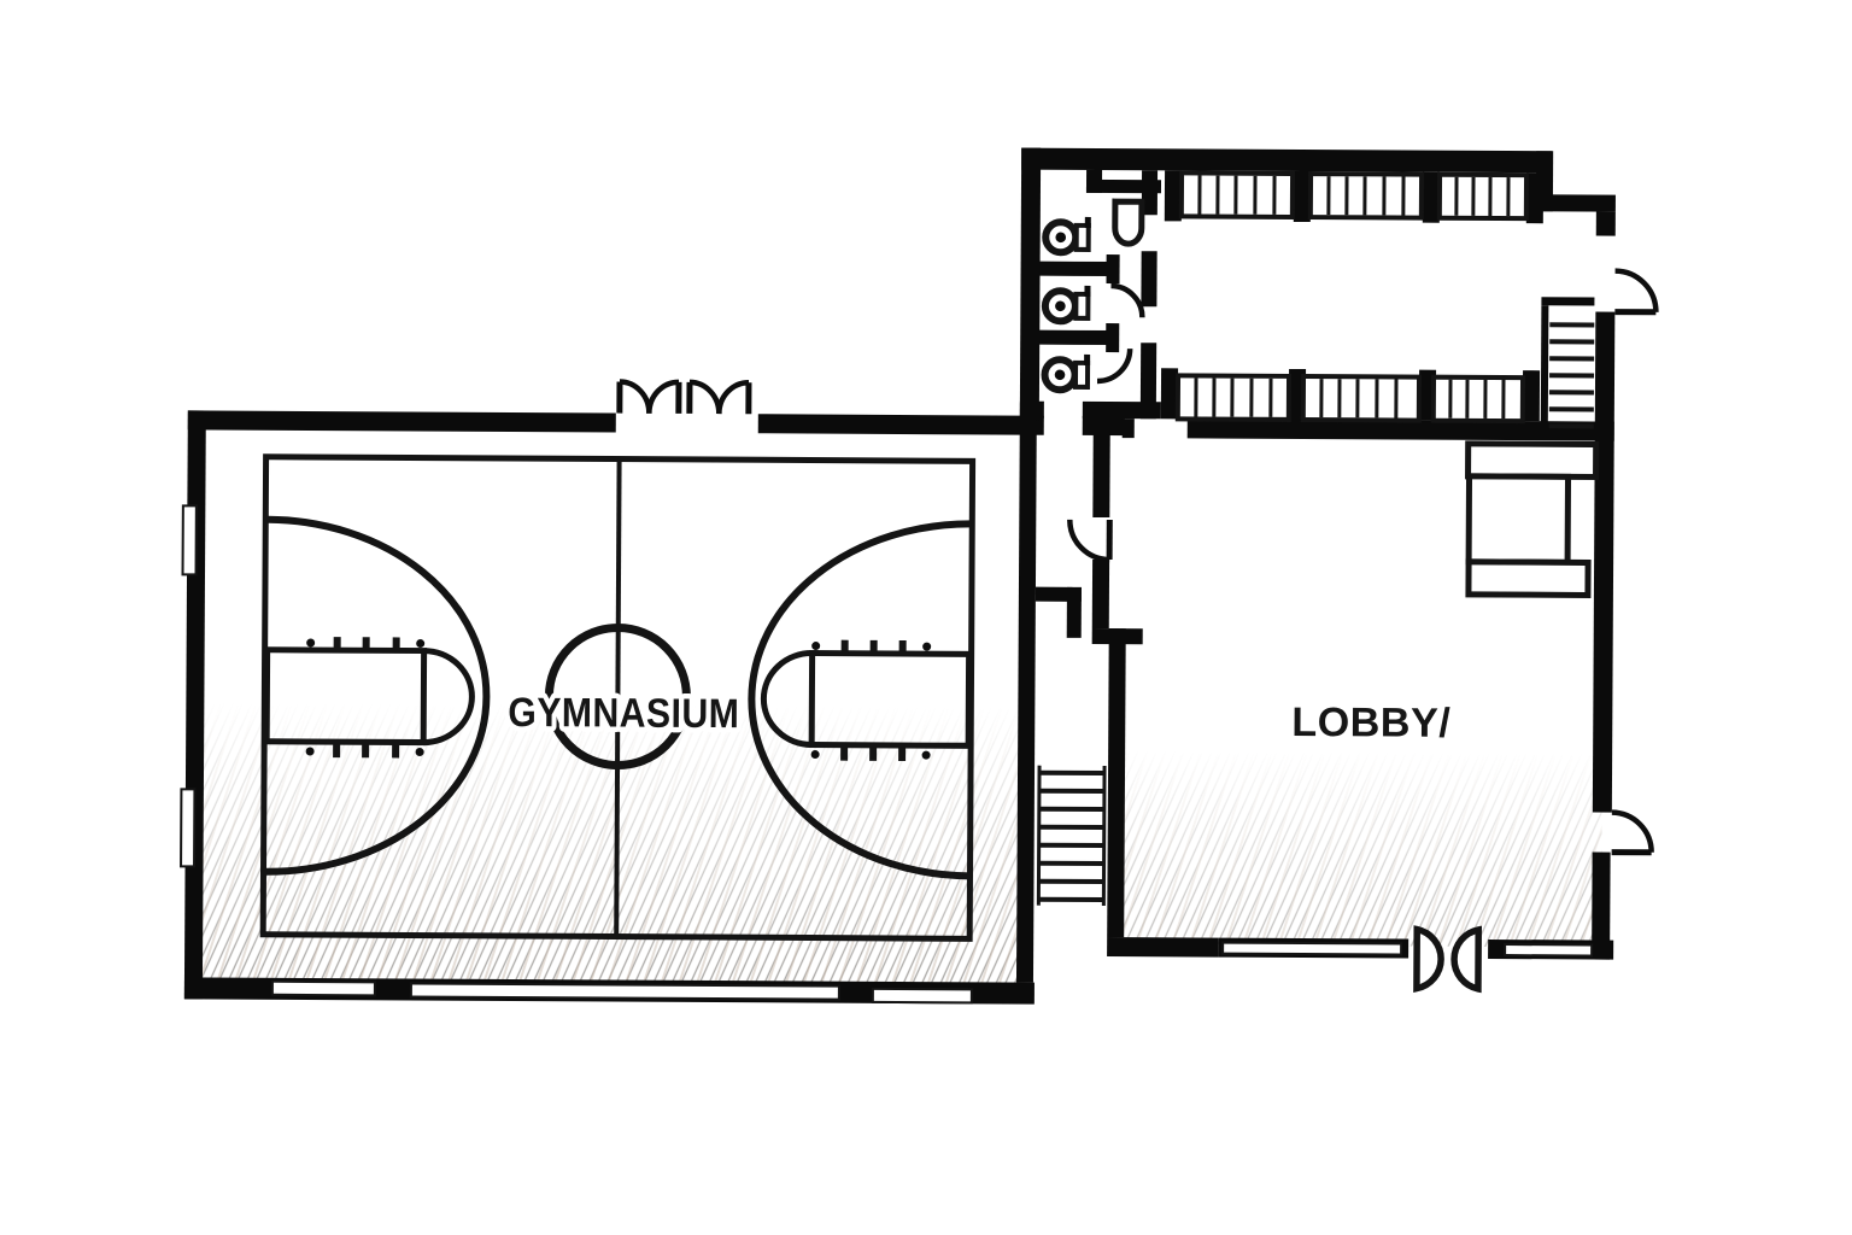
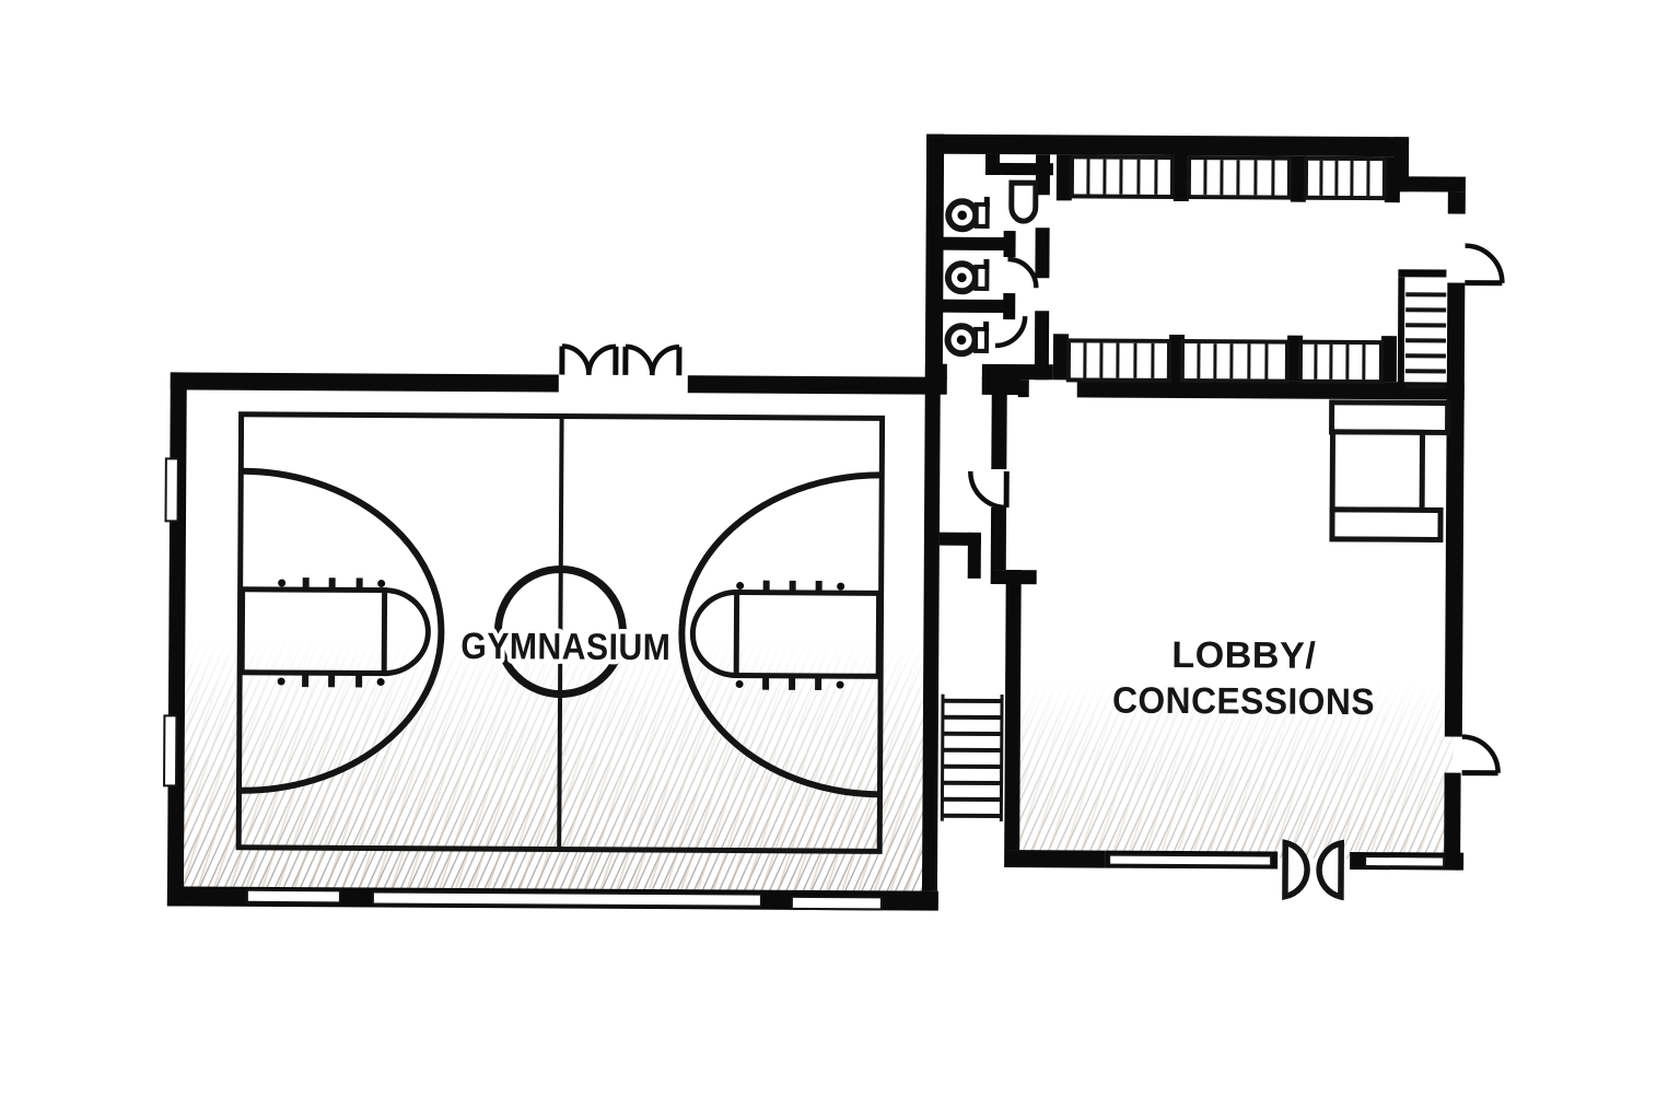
  GYMNASIUM
  LOBBY/
+ CONCESSIONS
